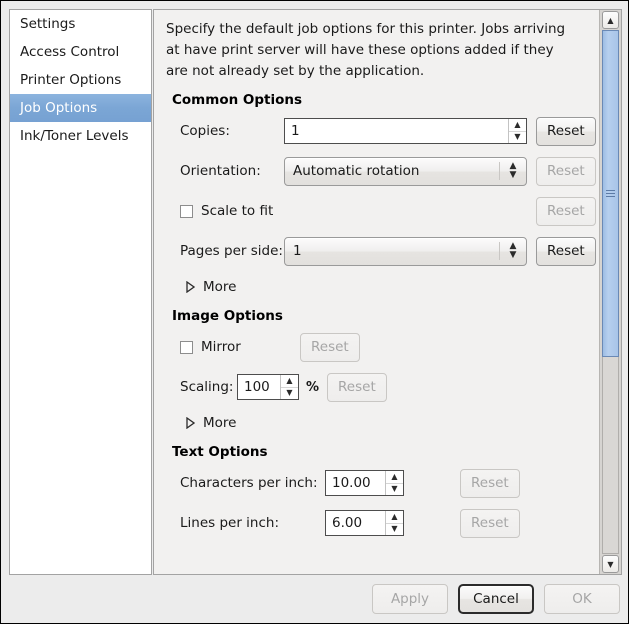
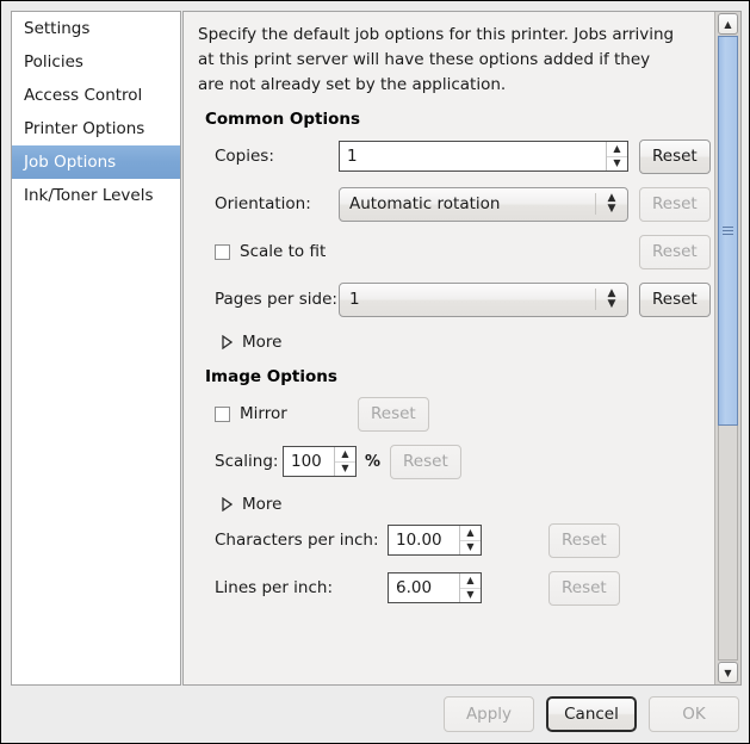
  Settings
+ Policies
  Access Control
  Printer Options
  Job Options
  Ink/Toner Levels
- Specify the default job options for this printer. Jobs arriving at have print server will have these options added if they are not already set by the application.
+ Specify the default job options for this printer. Jobs arriving at this print server will have these options added if they are not already set by the application.
  Common Options
  Copies:
  1
  ▲
  ▼
  Reset
  Orientation:
  Automatic rotation
  ▲
  ▼
  Reset
  Scale to fit
  Reset
  Pages per side:
  1
  ▲
  ▼
  Reset
  More
  Image Options
  Mirror
  Reset
  Scaling:
  100
  ▲
  ▼
  %
  Reset
  More
- Text Options
  Characters per inch:
  10.00
  ▲
  ▼
  Reset
  Lines per inch:
  6.00
  ▲
  ▼
  Reset
  ▲
  ▼
  Apply
  Cancel
  OK
